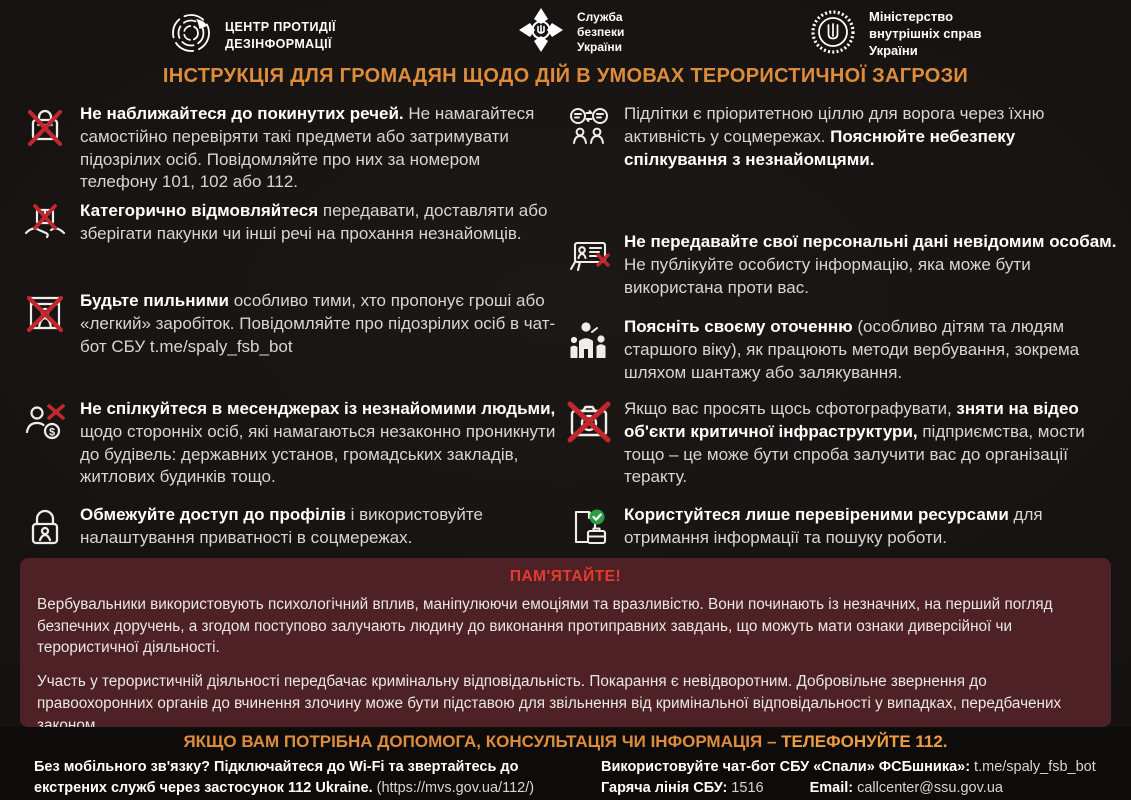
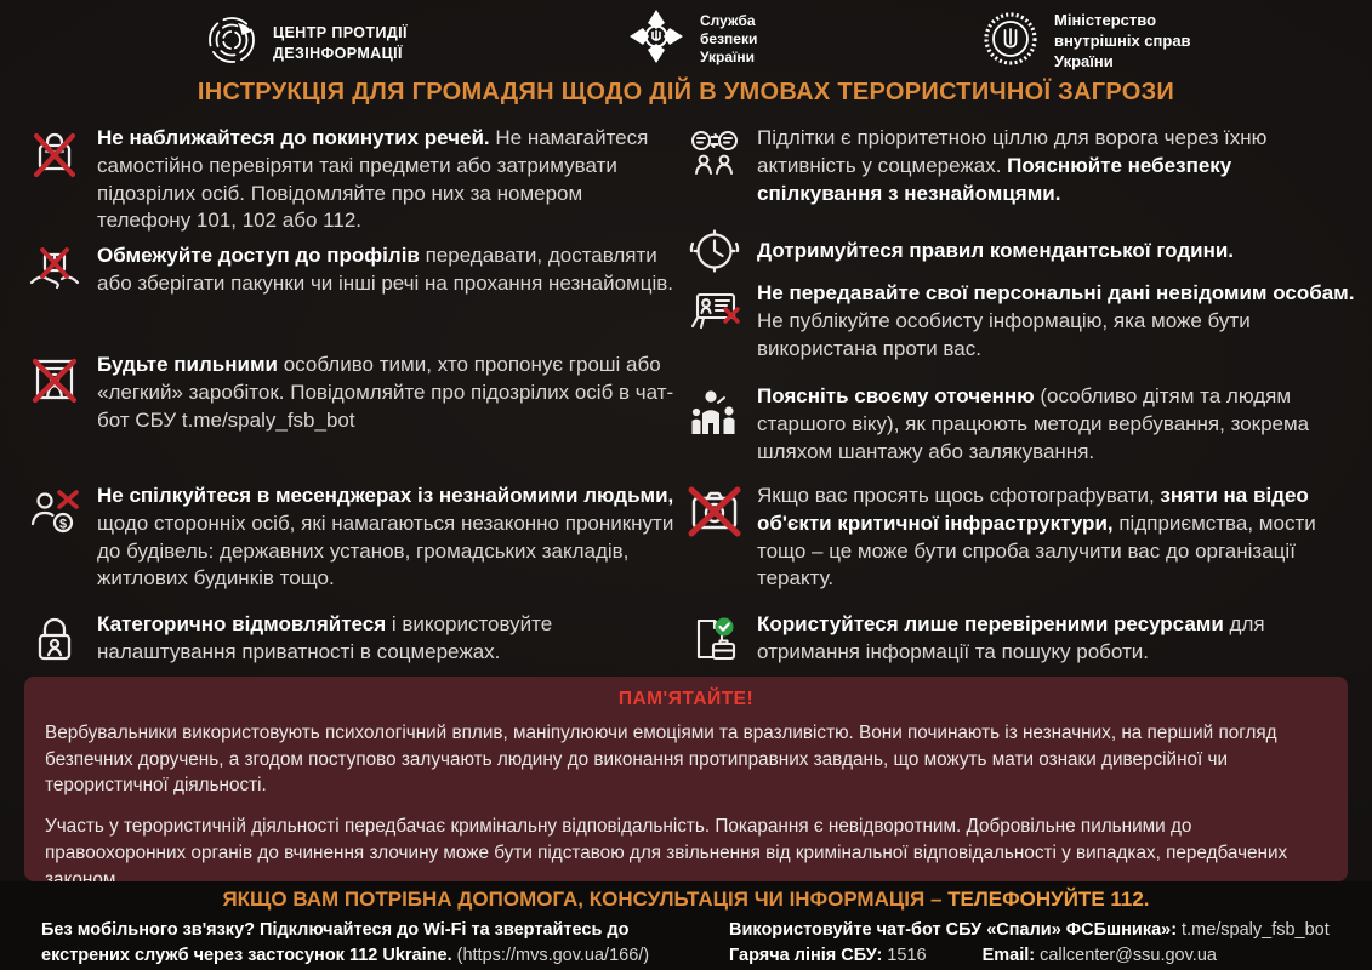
  ЦЕНТР ПРОТИДІЇ
  ДЕЗІНФОРМАЦІЇ
  Служба
  безпеки
  України
  Міністерство
  внутрішніх справ
  України
  ІНСТРУКЦІЯ ДЛЯ ГРОМАДЯН ЩОДО ДІЙ В УМОВАХ ТЕРОРИСТИЧНОЇ ЗАГРОЗИ
  Не наближайтеся до покинутих речей. Не намагайтеся самостійно перевіряти такі предмети або затримувати підозрілих осіб. Повідомляйте про них за номером телефону 101, 102 або 112.
- Категорично відмовляйтеся передавати, доставляти або зберігати пакунки чи інші речі на прохання незнайомців.
+ Обмежуйте доступ до профілів передавати, доставляти або зберігати пакунки чи інші речі на прохання незнайомців.
  Будьте пильними особливо тими, хто пропонує гроші або «легкий» заробіток. Повідомляйте про підозрілих осіб в чат-бот СБУ t.me/spaly_fsb_bot
  $
  Не спілкуйтеся в месенджерах із незнайомими людьми, щодо сторонніх осіб, які намагаються незаконно проникнути до будівель: державних установ, громадських закладів, житлових будинків тощо.
- Обмежуйте доступ до профілів і використовуйте налаштування приватності в соцмережах.
+ Категорично відмовляйтеся і використовуйте налаштування приватності в соцмережах.
  Підлітки є пріоритетною ціллю для ворога через їхню активність у соцмережах. Пояснюйте небезпеку спілкування з незнайомцями.
+ Дотримуйтеся правил комендантської години.
  Не передавайте свої персональні дані невідомим особам. Не публікуйте особисту інформацію, яка може бути використана проти вас.
  Поясніть своєму оточенню (особливо дітям та людям старшого віку), як працюють методи вербування, зокрема шляхом шантажу або залякування.
  Якщо вас просять щось сфотографувати, зняти на відео об'єкти критичної інфраструктури, підприємства, мости тощо – це може бути спроба залучити вас до організації теракту.
  Користуйтеся лише перевіреними ресурсами для отримання інформації та пошуку роботи.
  ПАМ'ЯТАЙТЕ!
  Вербувальники використовують психологічний вплив, маніпулюючи емоціями та вразливістю. Вони починають із незначних, на перший погляд безпечних доручень, а згодом поступово залучають людину до виконання протиправних завдань, що можуть мати ознаки диверсійної чи терористичної діяльності.
- Участь у терористичній діяльності передбачає кримінальну відповідальність. Покарання є невідворотним. Добровільне звернення до правоохоронних органів до вчинення злочину може бути підставою для звільнення від кримінальної відповідальності у випадках, передбачених законом.
+ Участь у терористичній діяльності передбачає кримінальну відповідальність. Покарання є невідворотним. Добровільне пильними до правоохоронних органів до вчинення злочину може бути підставою для звільнення від кримінальної відповідальності у випадках, передбачених законом.
  ЯКЩО ВАМ ПОТРІБНА ДОПОМОГА, КОНСУЛЬТАЦІЯ ЧИ ІНФОРМАЦІЯ – ТЕЛЕФОНУЙТЕ 112.
- Без мобільного зв'язку? Підключайтеся до Wi-Fi та звертайтесь до екстрених служб через застосунок 112 Ukraine. (https://mvs.gov.ua/112/)
+ Без мобільного зв'язку? Підключайтеся до Wi-Fi та звертайтесь до екстрених служб через застосунок 112 Ukraine. (https://mvs.gov.ua/166/)
  Використовуйте чат-бот СБУ «Спали» ФСБшника»: t.me/spaly_fsb_bot
  Гаряча лінія СБУ: 1516 Email: callcenter@ssu.gov.ua
